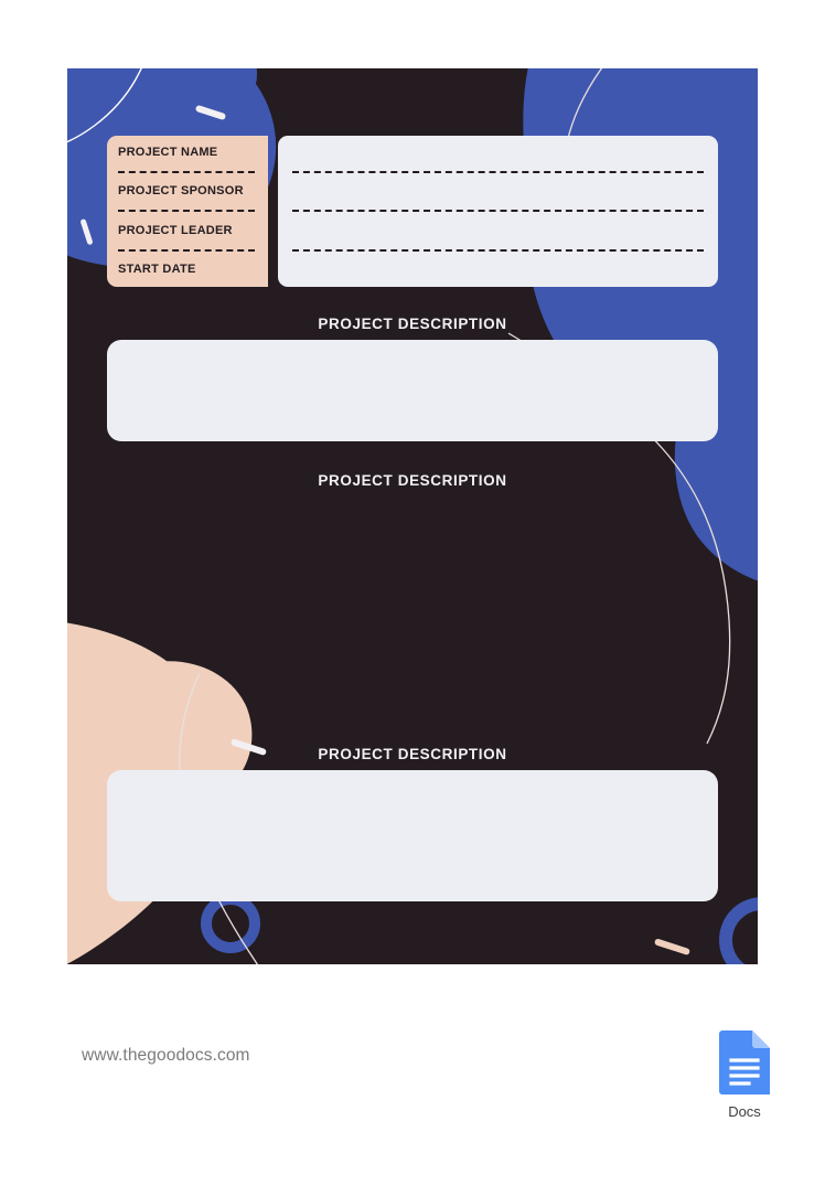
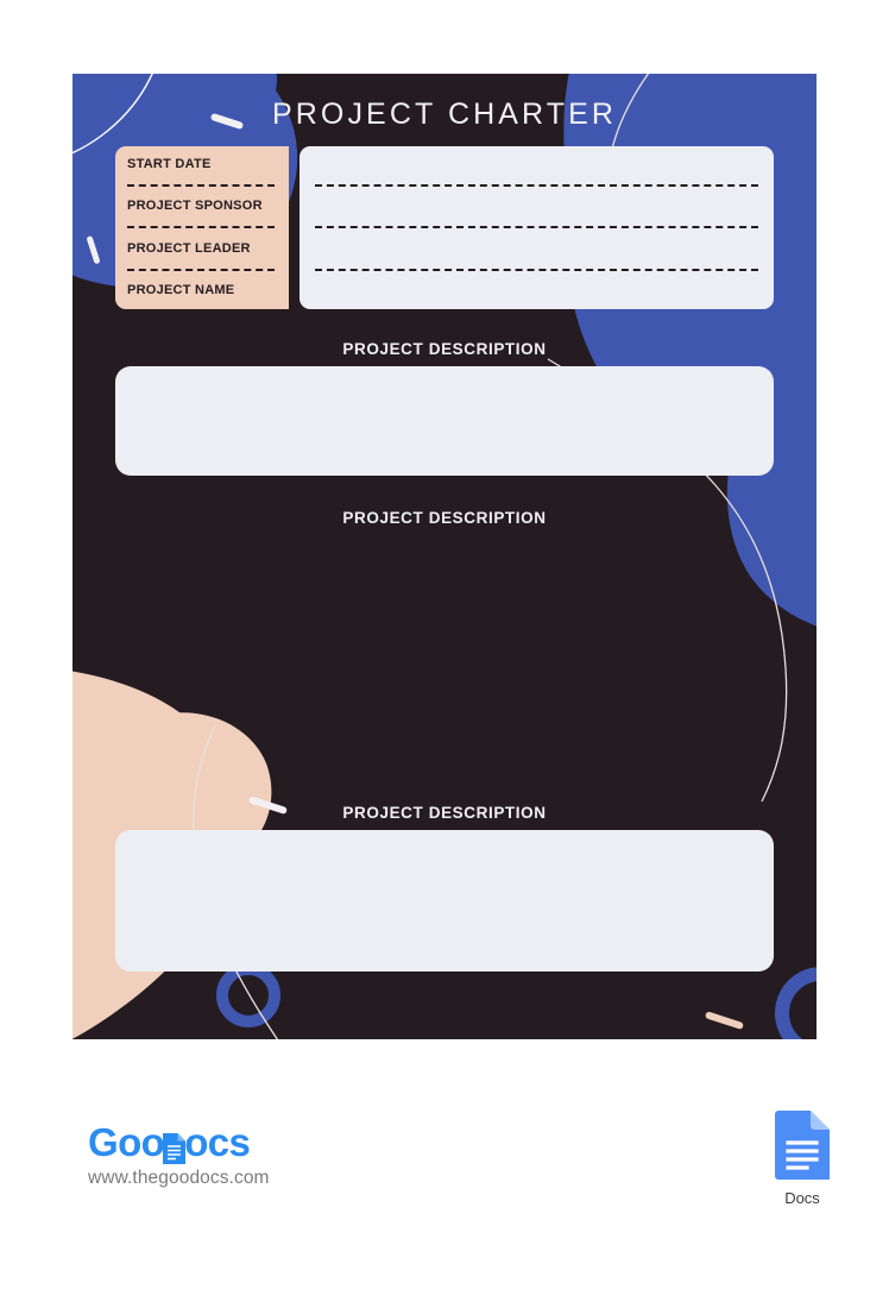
+ PROJECT CHARTER
- PROJECT NAME
+ START DATE
  PROJECT SPONSOR
  PROJECT LEADER
- START DATE
+ PROJECT NAME
  PROJECT DESCRIPTION
  PROJECT DESCRIPTION
  PROJECT DESCRIPTION
+ Goo
+ ocs
  www.thegoodocs.com
  Docs
